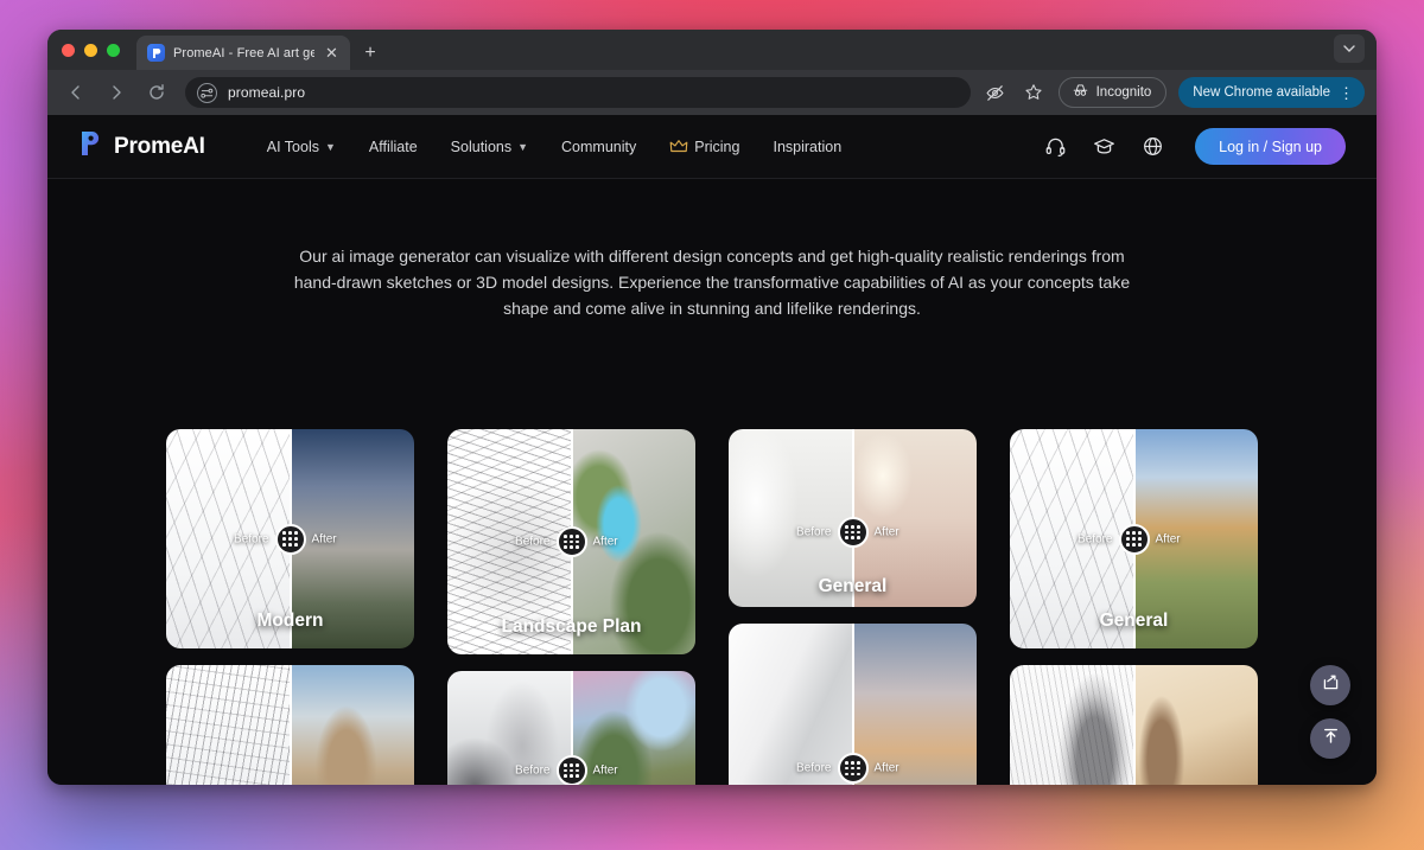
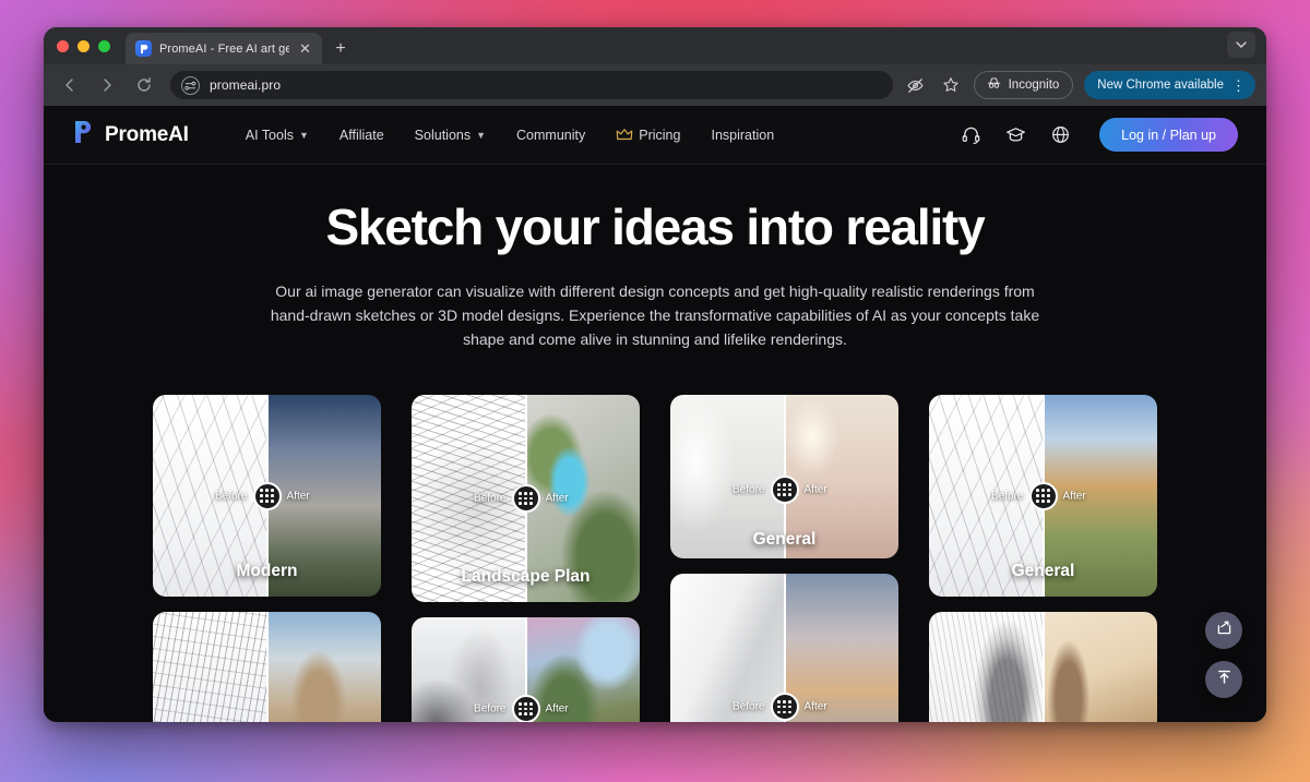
  PromeAI - Free AI art ge
  ✕
  +
  promeai.pro
  Incognito
  New Chrome available
  ⋮
  PromeAI
  AI Tools
  ▼
  Affiliate
  Solutions
  ▼
  Community
  Pricing
  Inspiration
- Log in / Sign up
+ Log in / Plan up
+ Sketch your ideas into reality
  Our ai image generator can visualize with different design concepts and get high-quality realistic renderings from hand-drawn sketches or 3D model designs. Experience the transformative capabilities of AI as your concepts take shape and come alive in stunning and lifelike renderings.
  Before
  After
  Modern
  Before
  After
  Landscape Plan
  Before
  After
  Before
  After
  General
  Before
  After
  Before
  After
  General
